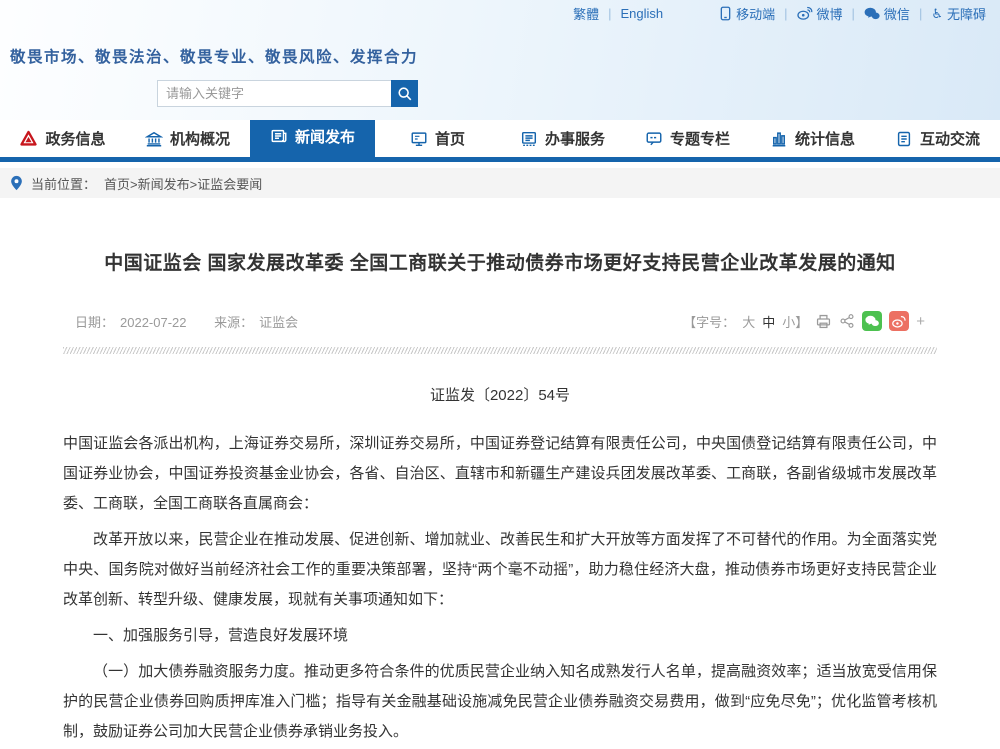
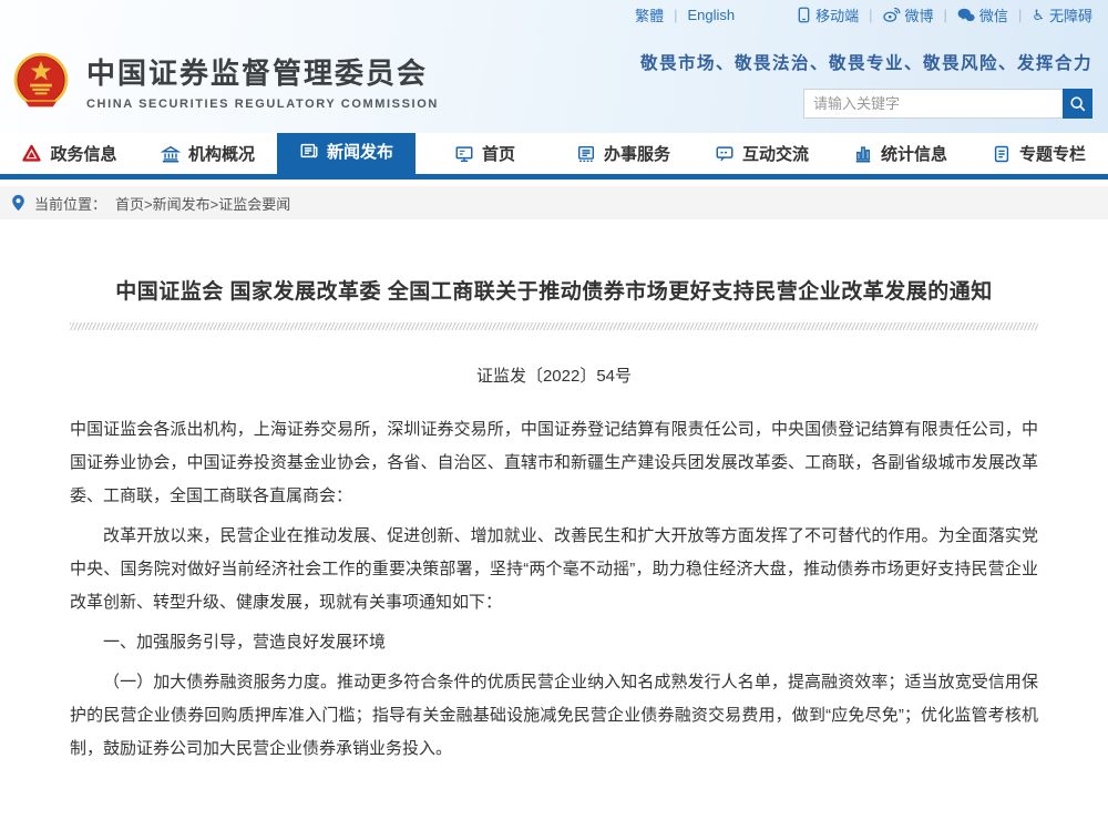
  繁體
  |
  English
  移动端
  |
  微博
  |
  微信
  |
  ♿
  无障碍
+ 中国证券监督管理委员会
+ CHINA SECURITIES REGULATORY COMMISSION
  敬畏市场、敬畏法治、敬畏专业、敬畏风险、发挥合力
  请输入关键字
  政务信息
  机构概况
  新闻发布
  首页
  办事服务
- 专题专栏
+ 互动交流
  统计信息
- 互动交流
+ 专题专栏
  当前位置：
  首页>新闻发布>证监会要闻
  中国证监会 国家发展改革委 全国工商联关于推动债券市场更好支持民营企业改革发展的通知
- 日期： 2022-07-22 来源： 证监会
- 【字号：
- 大
- 中
- 小】
- +
  证监发〔2022〕54号
  中国证监会各派出机构，上海证券交易所，深圳证券交易所，中国证券登记结算有限责任公司，中央国债登记结算有限责任公司，中国证券业协会，中国证券投资基金业协会，各省、自治区、直辖市和新疆生产建设兵团发展改革委、工商联，各副省级城市发展改革委、工商联，全国工商联各直属商会：
  改革开放以来，民营企业在推动发展、促进创新、增加就业、改善民生和扩大开放等方面发挥了不可替代的作用。为全面落实党中央、国务院对做好当前经济社会工作的重要决策部署，坚持“两个毫不动摇”，助力稳住经济大盘，推动债券市场更好支持民营企业改革创新、转型升级、健康发展，现就有关事项通知如下：
  一、加强服务引导，营造良好发展环境
  （一）加大债券融资服务力度。推动更多符合条件的优质民营企业纳入知名成熟发行人名单，提高融资效率；适当放宽受信用保护的民营企业债券回购质押库准入门槛；指导有关金融基础设施减免民营企业债券融资交易费用，做到“应免尽免”；优化监管考核机制，鼓励证券公司加大民营企业债券承销业务投入。
